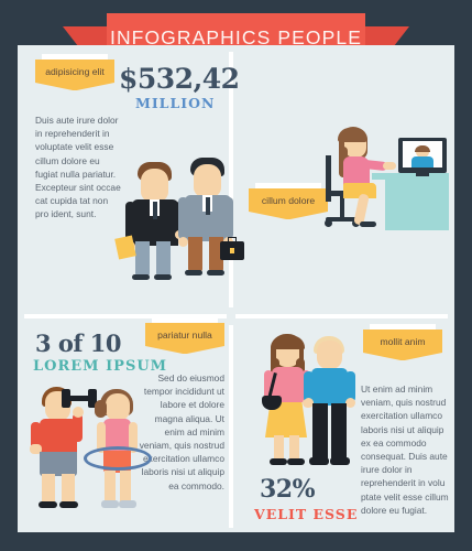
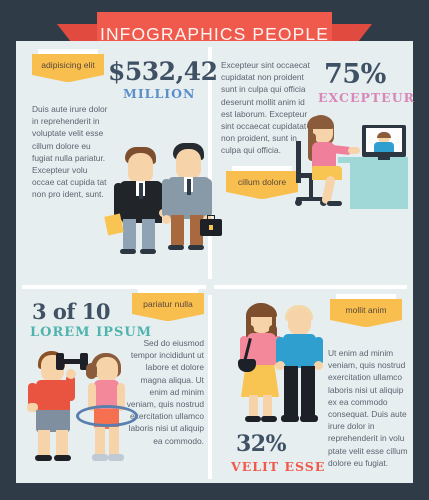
  INFOGRAPHICS PEOPLE
  adipisicing elit
  $532,42
  MILLION
- Duis aute irure dolor in reprehenderit in voluptate velit esse cillum dolore eu fugiat nulla pariatur. Excepteur sint occae cat cupida tat non pro ident, sunt.
+ Duis aute irure dolor in reprehenderit in voluptate velit esse cillum dolore eu fugiat nulla pariatur. Excepteur volu occae cat cupida tat non pro ident, sunt.
+ 75%
+ EXCEPTEUR
+ Excepteur sint occaecat cupidatat non proident sunt in culpa qui officia deserunt mollit anim id est laborum. Excepteur sint occaecat cupidatat non proident, sunt in culpa qui officia.
  cillum dolore
  3 of 10
  LOREM IPSUM
  pariatur nulla
  Sed do eiusmod tempor incididunt ut labore et dolore magna aliqua. Ut enim ad minim veniam, quis nostrud exercitation ullamco laboris nisi ut aliquip ea commodo.
  mollit anim
  Ut enim ad minim veniam, quis nostrud exercitation ullamco laboris nisi ut aliquip ex ea commodo consequat. Duis aute irure dolor in reprehenderit in volu ptate velit esse cillum dolore eu fugiat.
  32%
  VELIT ESSE
